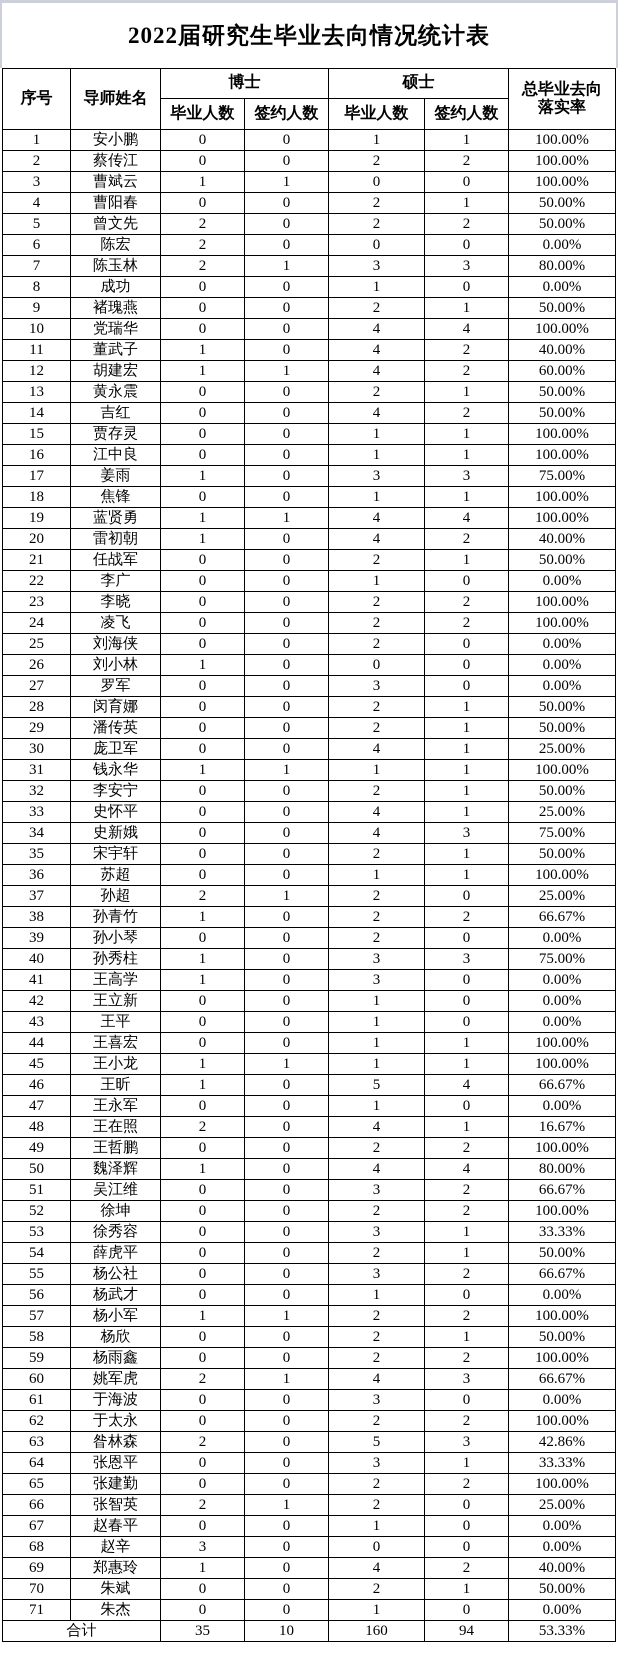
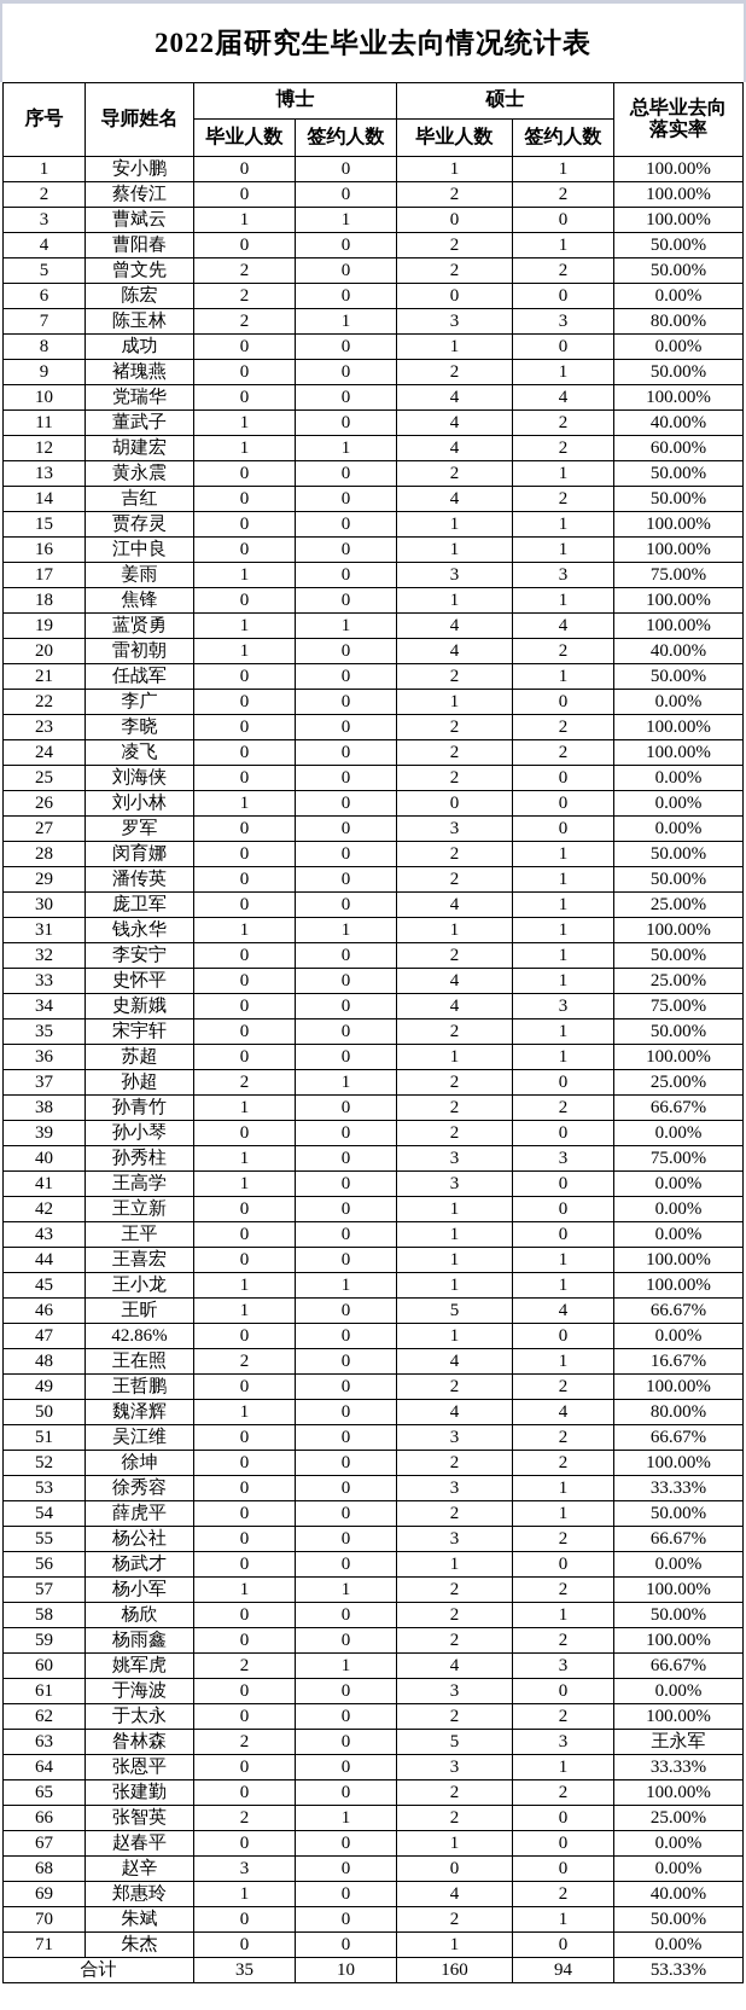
  2022届研究生毕业去向情况统计表
  序号	导师姓名	博士	硕士	总毕业去向落实率
  毕业人数	签约人数	毕业人数	签约人数
  1	安小鹏	0	0	1	1	100.00%
  2	蔡传江	0	0	2	2	100.00%
  3	曹斌云	1	1	0	0	100.00%
  4	曹阳春	0	0	2	1	50.00%
  5	曾文先	2	0	2	2	50.00%
  6	陈宏	2	0	0	0	0.00%
  7	陈玉林	2	1	3	3	80.00%
  8	成功	0	0	1	0	0.00%
  9	褚瑰燕	0	0	2	1	50.00%
  10	党瑞华	0	0	4	4	100.00%
  11	董武子	1	0	4	2	40.00%
  12	胡建宏	1	1	4	2	60.00%
  13	黄永震	0	0	2	1	50.00%
  14	吉红	0	0	4	2	50.00%
  15	贾存灵	0	0	1	1	100.00%
  16	江中良	0	0	1	1	100.00%
  17	姜雨	1	0	3	3	75.00%
  18	焦锋	0	0	1	1	100.00%
  19	蓝贤勇	1	1	4	4	100.00%
  20	雷初朝	1	0	4	2	40.00%
  21	任战军	0	0	2	1	50.00%
  22	李广	0	0	1	0	0.00%
  23	李晓	0	0	2	2	100.00%
  24	凌飞	0	0	2	2	100.00%
  25	刘海侠	0	0	2	0	0.00%
  26	刘小林	1	0	0	0	0.00%
  27	罗军	0	0	3	0	0.00%
  28	闵育娜	0	0	2	1	50.00%
  29	潘传英	0	0	2	1	50.00%
  30	庞卫军	0	0	4	1	25.00%
  31	钱永华	1	1	1	1	100.00%
  32	李安宁	0	0	2	1	50.00%
  33	史怀平	0	0	4	1	25.00%
  34	史新娥	0	0	4	3	75.00%
  35	宋宇轩	0	0	2	1	50.00%
  36	苏超	0	0	1	1	100.00%
  37	孙超	2	1	2	0	25.00%
  38	孙青竹	1	0	2	2	66.67%
  39	孙小琴	0	0	2	0	0.00%
  40	孙秀柱	1	0	3	3	75.00%
  41	王高学	1	0	3	0	0.00%
  42	王立新	0	0	1	0	0.00%
  43	王平	0	0	1	0	0.00%
  44	王喜宏	0	0	1	1	100.00%
  45	王小龙	1	1	1	1	100.00%
  46	王昕	1	0	5	4	66.67%
- 47	王永军	0	0	1	0	0.00%
+ 47	42.86%	0	0	1	0	0.00%
  48	王在照	2	0	4	1	16.67%
  49	王哲鹏	0	0	2	2	100.00%
  50	魏泽辉	1	0	4	4	80.00%
  51	吴江维	0	0	3	2	66.67%
  52	徐坤	0	0	2	2	100.00%
  53	徐秀容	0	0	3	1	33.33%
  54	薛虎平	0	0	2	1	50.00%
  55	杨公社	0	0	3	2	66.67%
  56	杨武才	0	0	1	0	0.00%
  57	杨小军	1	1	2	2	100.00%
  58	杨欣	0	0	2	1	50.00%
  59	杨雨鑫	0	0	2	2	100.00%
  60	姚军虎	2	1	4	3	66.67%
  61	于海波	0	0	3	0	0.00%
  62	于太永	0	0	2	2	100.00%
- 63	昝林森	2	0	5	3	42.86%
+ 63	昝林森	2	0	5	3	王永军
  64	张恩平	0	0	3	1	33.33%
  65	张建勤	0	0	2	2	100.00%
  66	张智英	2	1	2	0	25.00%
  67	赵春平	0	0	1	0	0.00%
  68	赵辛	3	0	0	0	0.00%
  69	郑惠玲	1	0	4	2	40.00%
  70	朱斌	0	0	2	1	50.00%
  71	朱杰	0	0	1	0	0.00%
  合计	35	10	160	94	53.33%
